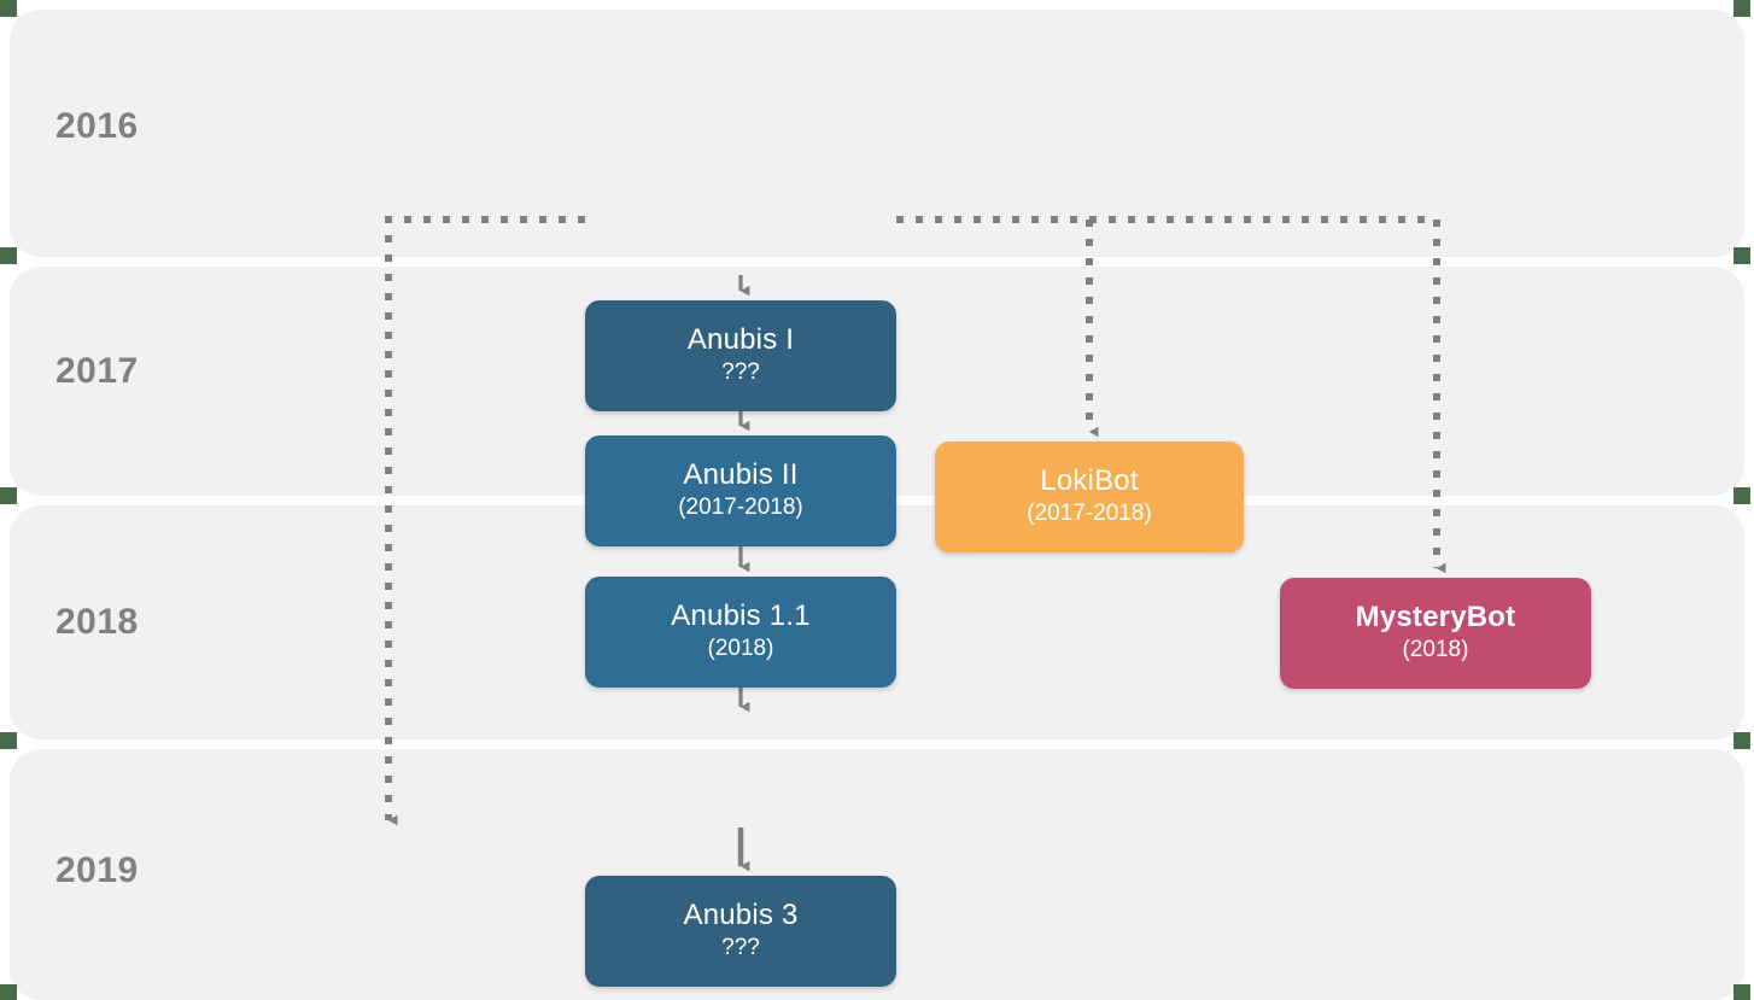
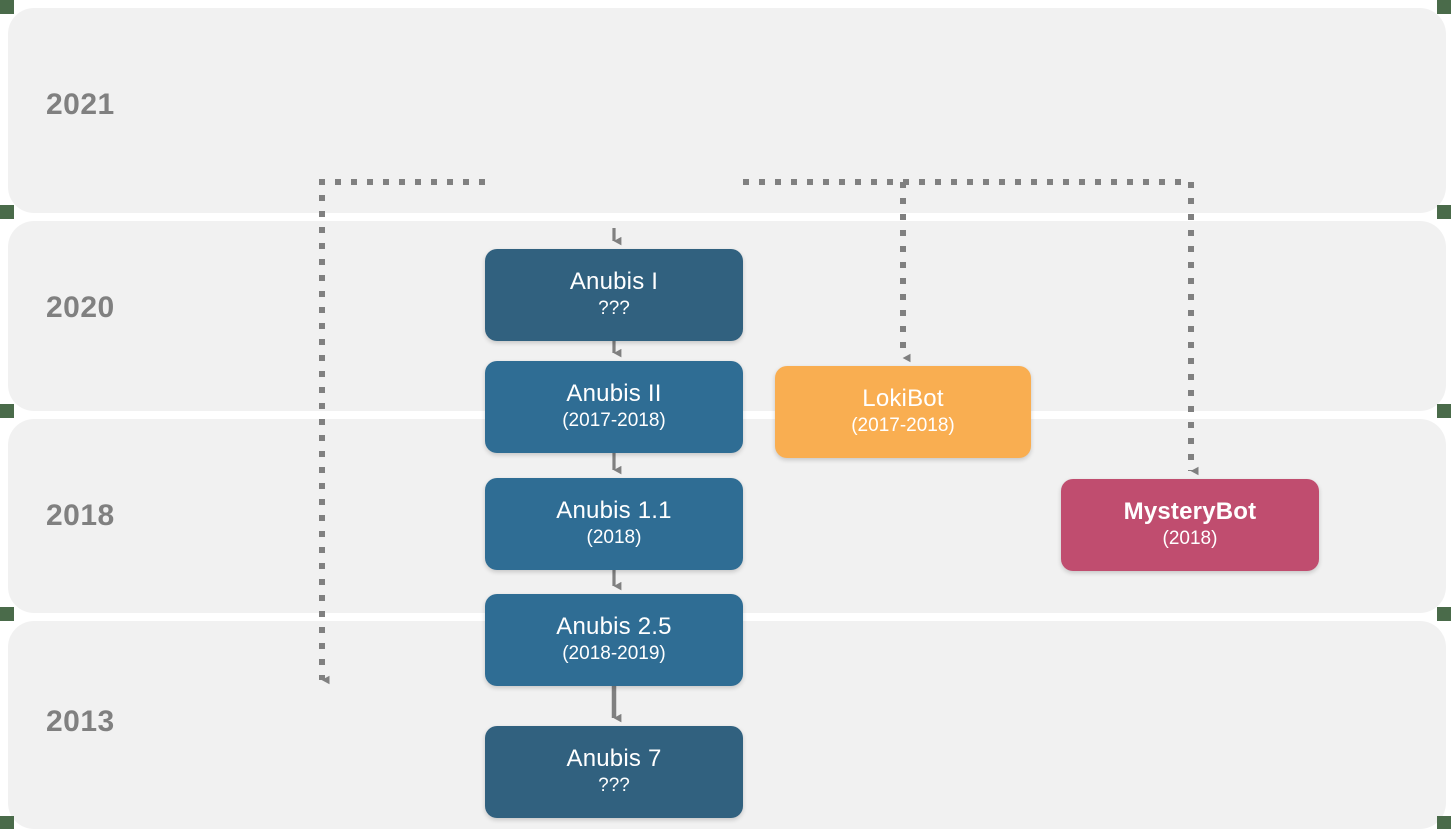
- 2016
+ 2021
- 2017
+ 2020
  2018
- 2019
+ 2013
  Anubis I
  ???
  Anubis II
  (2017-2018)
  Anubis 1.1
  (2018)
+ Anubis 2.5
+ (2018-2019)
- Anubis 3
+ Anubis 7
  ???
  LokiBot
  (2017-2018)
  MysteryBot
  (2018)
